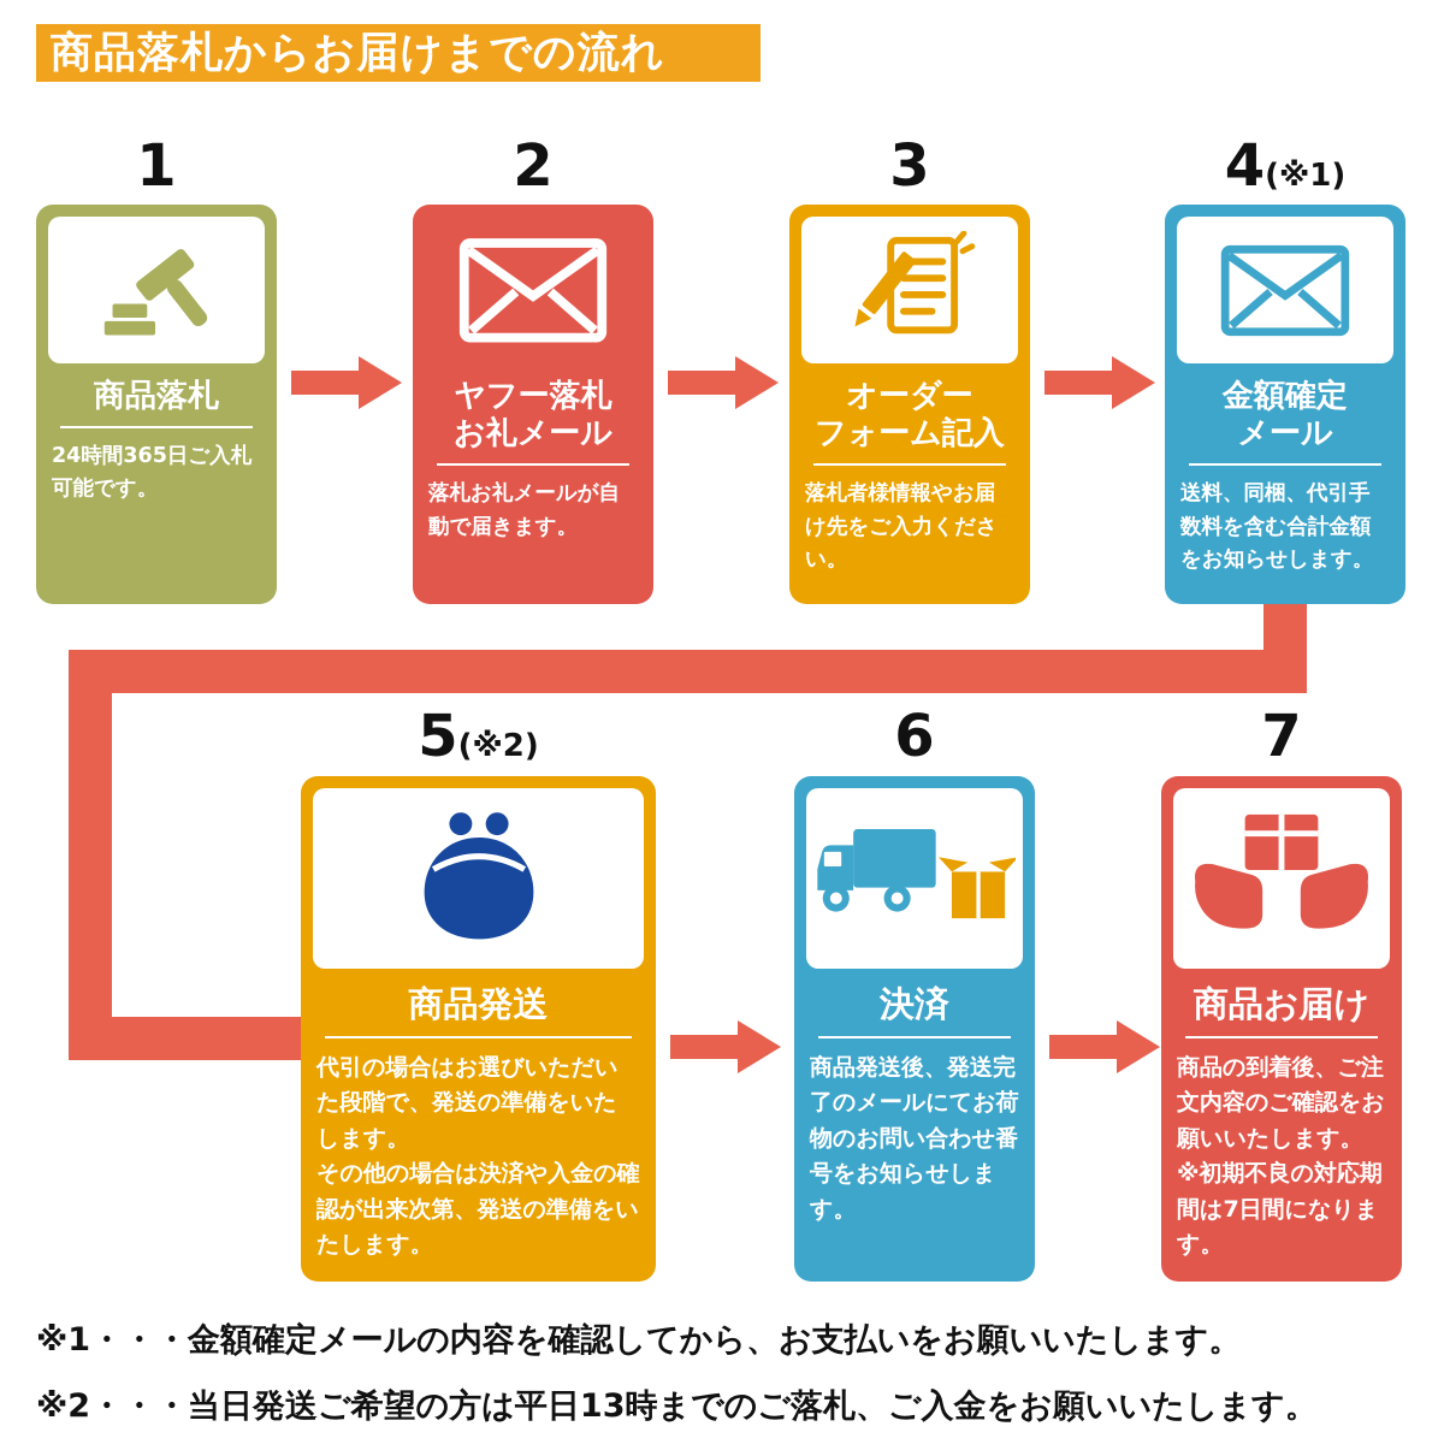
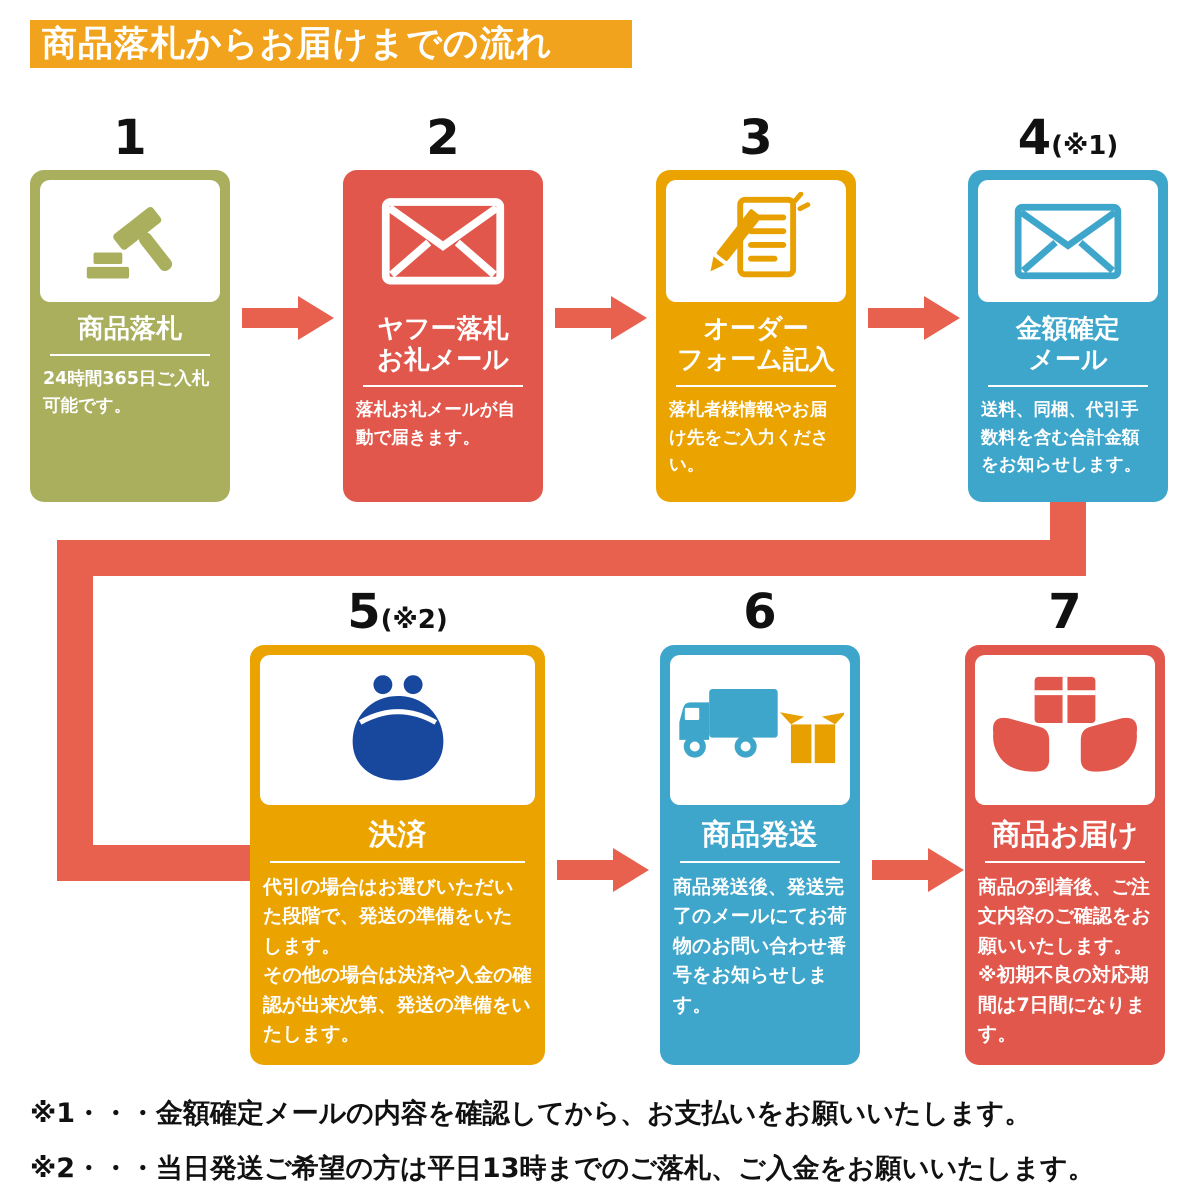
  商品落札からお届けまでの流れ
  1
  2
  3
  4(※1)
  商品落札
  24時間365日ご入札可能です。
  ヤフー落札
  お礼メール
  落札お礼メールが自動で届きます。
  オーダー
  フォーム記入
  落札者様情報やお届け先をご入力ください。
  金額確定
  メール
  送料、同梱、代引手数料を含む合計金額をお知らせします。
  5(※2)
  6
  7
- 商品発送
+ 決済
  代引の場合はお選びいただいた段階で、発送の準備をいたします。
  その他の場合は決済や入金の確認が出来次第、発送の準備をいたします。
- 決済
+ 商品発送
  商品発送後、発送完了のメールにてお荷物のお問い合わせ番号をお知らせします。
  商品お届け
  商品の到着後、ご注文内容のご確認をお願いいたします。
  ※初期不良の対応期間は7日間になります。
  ※1・・・金額確定メールの内容を確認してから、お支払いをお願いいたします。
  ※2・・・当日発送ご希望の方は平日13時までのご落札、ご入金をお願いいたします。
